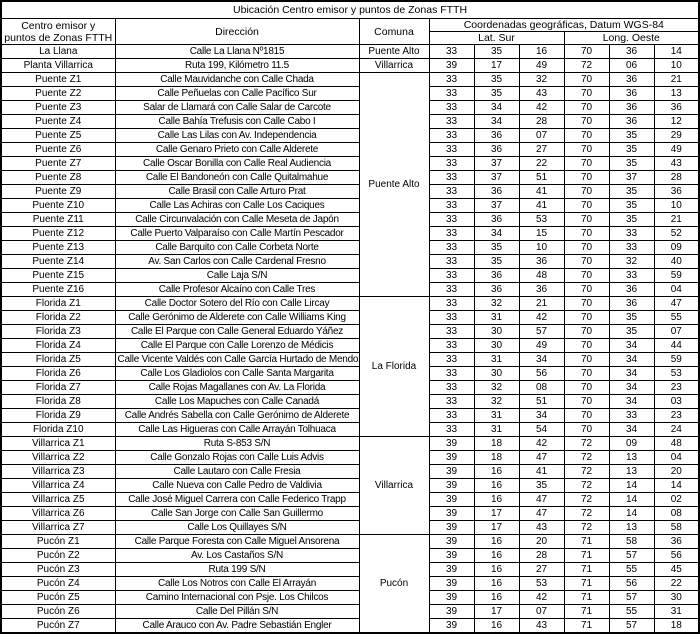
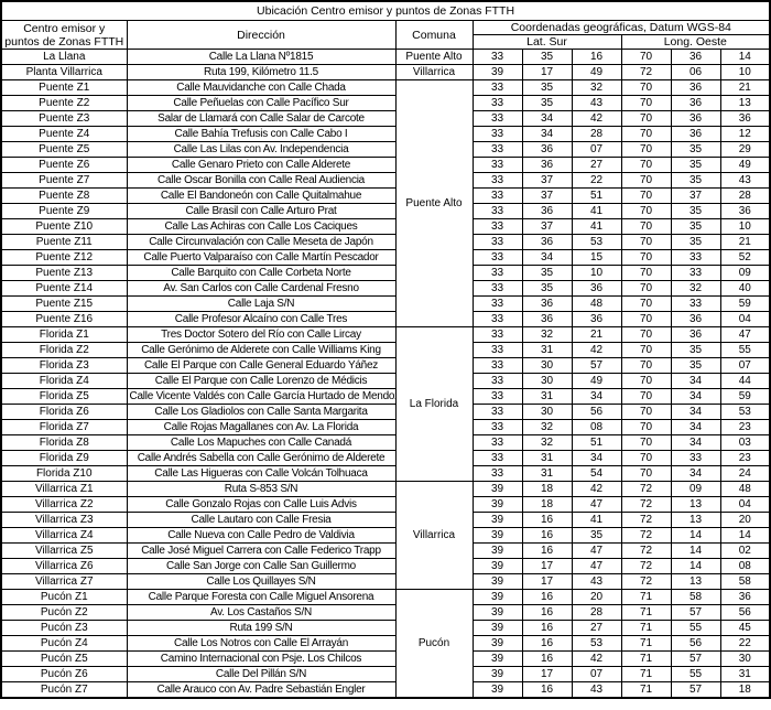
  Ubicación Centro emisor y puntos de Zonas FTTH
  Centro emisor y puntos de Zonas FTTH	Dirección	Comuna	Coordenadas geográficas, Datum WGS-84
  Lat. Sur	Long. Oeste
  La Llana	Calle La Llana Nº1815	Puente Alto	33	35	16	70	36	14
  Planta Villarrica	Ruta 199, Kilómetro 11.5	Villarrica	39	17	49	72	06	10
  Puente Z1	Calle Mauvidanche con Calle Chada	Puente Alto	33	35	32	70	36	21
  Puente Z2	Calle Peñuelas con Calle Pacífico Sur	33	35	43	70	36	13
  Puente Z3	Salar de Llamará con Calle Salar de Carcote	33	34	42	70	36	36
  Puente Z4	Calle Bahía Trefusis con Calle Cabo I	33	34	28	70	36	12
  Puente Z5	Calle Las Lilas con Av. Independencia	33	36	07	70	35	29
  Puente Z6	Calle Genaro Prieto con Calle Alderete	33	36	27	70	35	49
  Puente Z7	Calle Oscar Bonilla con Calle Real Audiencia	33	37	22	70	35	43
  Puente Z8	Calle El Bandoneón con Calle Quitalmahue	33	37	51	70	37	28
  Puente Z9	Calle Brasil con Calle Arturo Prat	33	36	41	70	35	36
  Puente Z10	Calle Las Achiras con Calle Los Caciques	33	37	41	70	35	10
  Puente Z11	Calle Circunvalación con Calle Meseta de Japón	33	36	53	70	35	21
  Puente Z12	Calle Puerto Valparaíso con Calle Martín Pescador	33	34	15	70	33	52
  Puente Z13	Calle Barquito con Calle Corbeta Norte	33	35	10	70	33	09
  Puente Z14	Av. San Carlos con Calle Cardenal Fresno	33	35	36	70	32	40
  Puente Z15	Calle Laja S/N	33	36	48	70	33	59
  Puente Z16	Calle Profesor Alcaíno con Calle Tres	33	36	36	70	36	04
- Florida Z1	Calle Doctor Sotero del Río con Calle Lircay	La Florida	33	32	21	70	36	47
+ Florida Z1	Tres Doctor Sotero del Río con Calle Lircay	La Florida	33	32	21	70	36	47
  Florida Z2	Calle Gerónimo de Alderete con Calle Williams King	33	31	42	70	35	55
  Florida Z3	Calle El Parque con Calle General Eduardo Yáñez	33	30	57	70	35	07
  Florida Z4	Calle El Parque con Calle Lorenzo de Médicis	33	30	49	70	34	44
  Florida Z5	Calle Vicente Valdés con Calle García Hurtado de Mendo	33	31	34	70	34	59
  Florida Z6	Calle Los Gladiolos con Calle Santa Margarita	33	30	56	70	34	53
  Florida Z7	Calle Rojas Magallanes con Av. La Florida	33	32	08	70	34	23
  Florida Z8	Calle Los Mapuches con Calle Canadá	33	32	51	70	34	03
  Florida Z9	Calle Andrés Sabella con Calle Gerónimo de Alderete	33	31	34	70	33	23
- Florida Z10	Calle Las Higueras con Calle Arrayán Tolhuaca	33	31	54	70	34	24
+ Florida Z10	Calle Las Higueras con Calle Volcán Tolhuaca	33	31	54	70	34	24
  Villarrica Z1	Ruta S-853 S/N	Villarrica	39	18	42	72	09	48
  Villarrica Z2	Calle Gonzalo Rojas con Calle Luis Advis	39	18	47	72	13	04
  Villarrica Z3	Calle Lautaro con Calle Fresia	39	16	41	72	13	20
  Villarrica Z4	Calle Nueva con Calle Pedro de Valdivia	39	16	35	72	14	14
  Villarrica Z5	Calle José Miguel Carrera con Calle Federico Trapp	39	16	47	72	14	02
  Villarrica Z6	Calle San Jorge con Calle San Guillermo	39	17	47	72	14	08
  Villarrica Z7	Calle Los Quillayes S/N	39	17	43	72	13	58
  Pucón Z1	Calle Parque Foresta con Calle Miguel Ansorena	Pucón	39	16	20	71	58	36
  Pucón Z2	Av. Los Castaños S/N	39	16	28	71	57	56
  Pucón Z3	Ruta 199 S/N	39	16	27	71	55	45
  Pucón Z4	Calle Los Notros con Calle El Arrayán	39	16	53	71	56	22
  Pucón Z5	Camino Internacional con Psje. Los Chilcos	39	16	42	71	57	30
  Pucón Z6	Calle Del Pillán S/N	39	17	07	71	55	31
  Pucón Z7	Calle Arauco con Av. Padre Sebastián Engler	39	16	43	71	57	18
